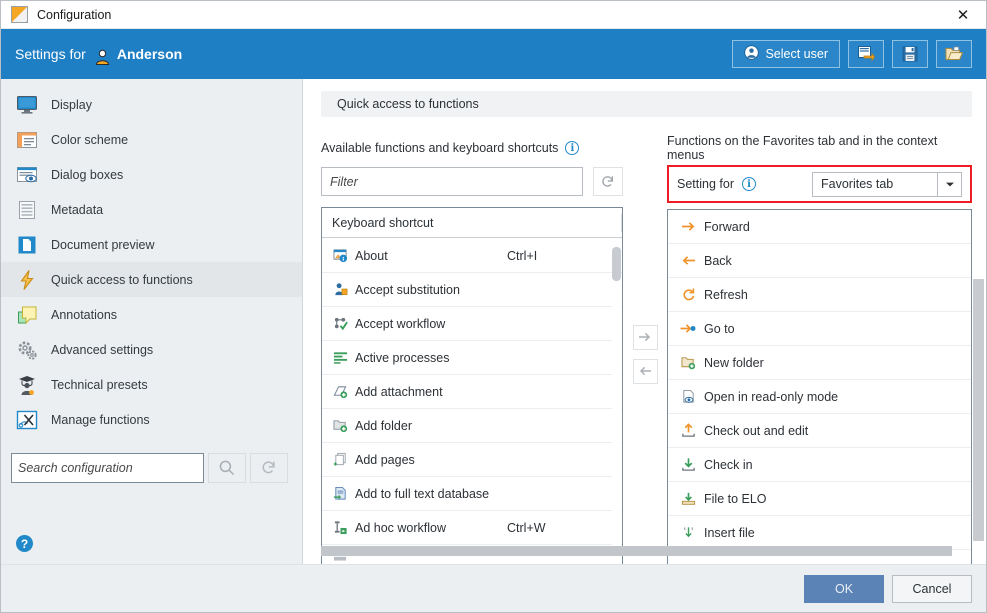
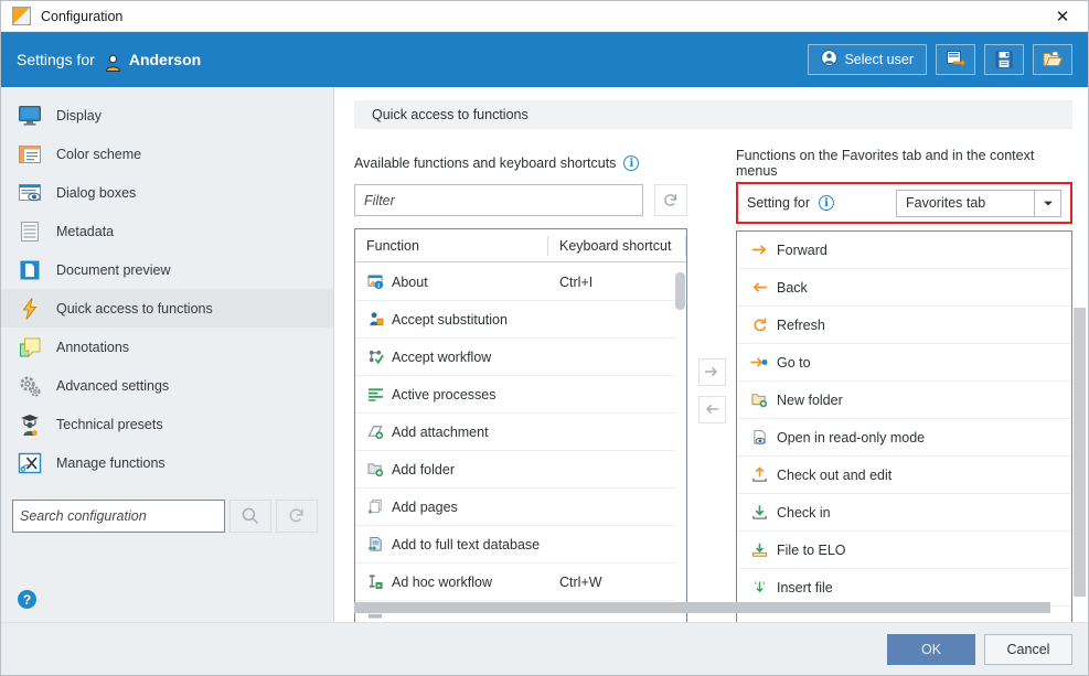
  Configuration
  ✕
  Settings for
  Anderson
  Select user
  Display
  Color scheme
  Dialog boxes
  Metadata
  Document preview
  Quick access to functions
  Annotations
  Advanced settings
  Technical presets
  Manage functions
  Search configuration
  ?
  Quick access to functions
  Available functions and keyboard shortcuts
  i
  Filter
+ Function
  Keyboard shortcut
  About
  Ctrl+I
  Accept substitution
  Accept workflow
  Active processes
  Add attachment
  Add folder
  Add pages
  Add to full text database
  Ad hoc workflow
  Ctrl+W
  Functions on the Favorites tab and in the context menus
  Setting for
  i
  Favorites tab
  Forward
  Back
  Refresh
  Go to
  New folder
  Open in read-only mode
  Check out and edit
  Check in
  File to ELO
  Insert file
  OK
  Cancel
